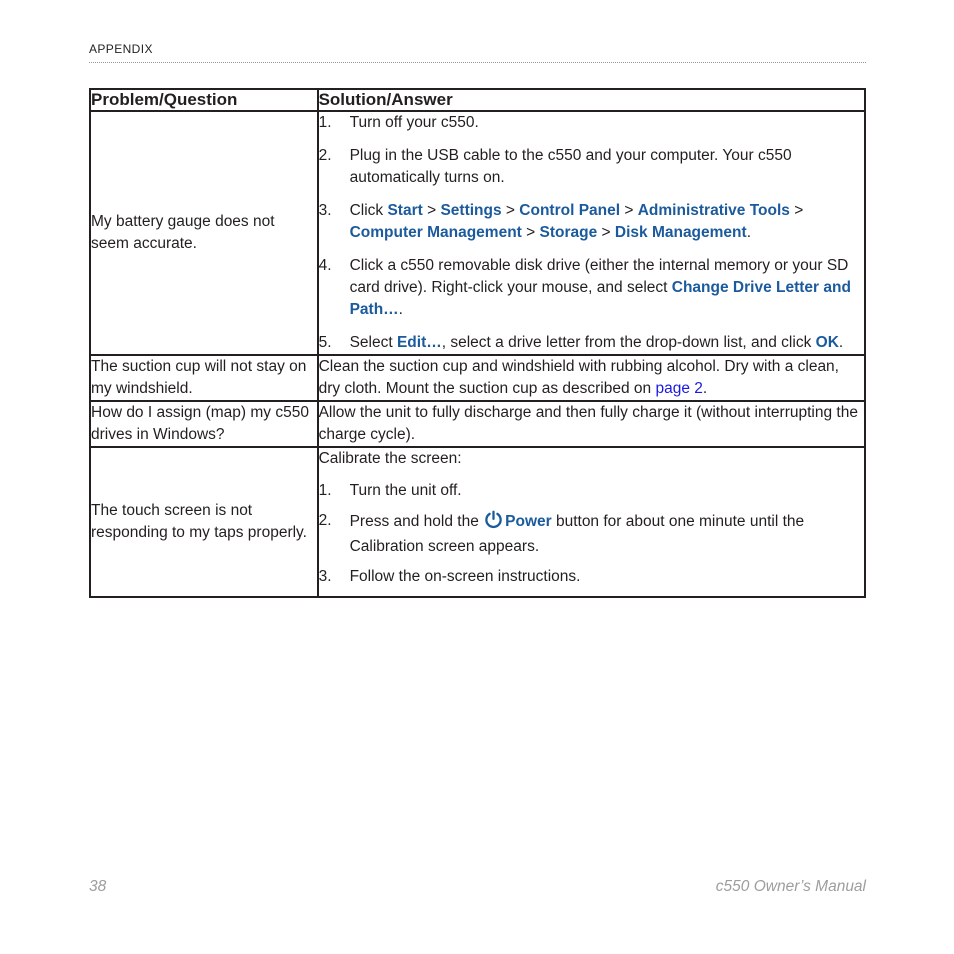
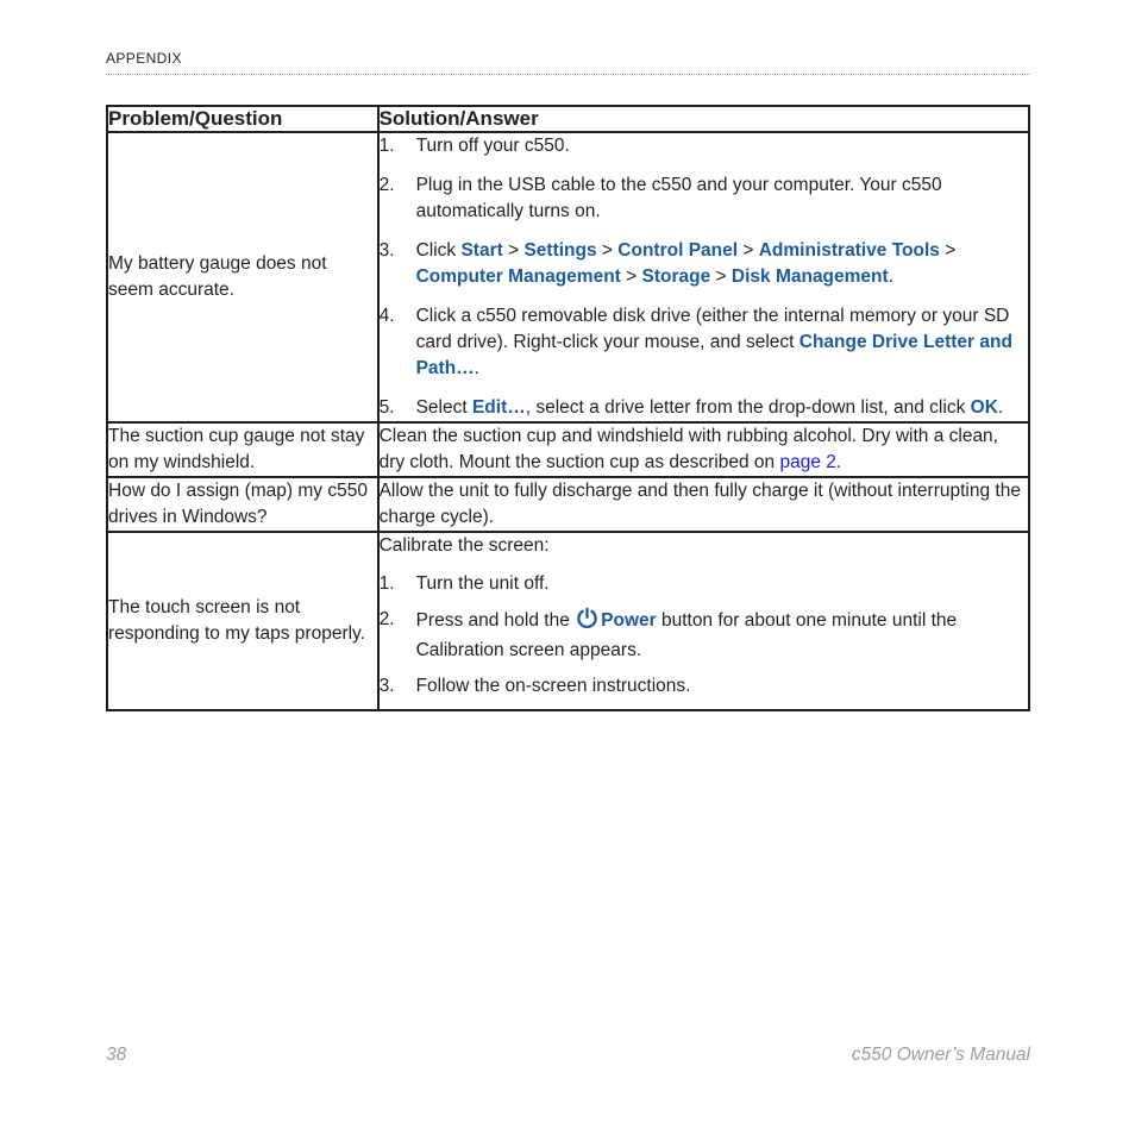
  appendix
  Problem/Question	Solution/Answer
  My battery gauge does not seem accurate.	1. Turn off your c550. 2. Plug in the USB cable to the c550 and your computer. Your c550 automatically turns on. 3. Click Start > Settings > Control Panel > Administrative Tools > Computer Management > Storage > Disk Management. 4. Click a c550 removable disk drive (either the internal memory or your SD card drive). Right-click your mouse, and select Change Drive Letter and Path…. 5. Select Edit…, select a drive letter from the drop-down list, and click OK.
- The suction cup will not stay on my windshield.	Clean the suction cup and windshield with rubbing alcohol. Dry with a clean, dry cloth. Mount the suction cup as described on page 2.
+ The suction cup gauge not stay on my windshield.	Clean the suction cup and windshield with rubbing alcohol. Dry with a clean, dry cloth. Mount the suction cup as described on page 2.
  How do I assign (map) my c550 drives in Windows?	Allow the unit to fully discharge and then fully charge it (without interrupting the charge cycle).
  The touch screen is not responding to my taps properly.	Calibrate the screen: 1. Turn the unit off. 2. Press and hold the Power button for about one minute until the Calibration screen appears. 3. Follow the on-screen instructions.
  38
  c550 Owner’s Manual
